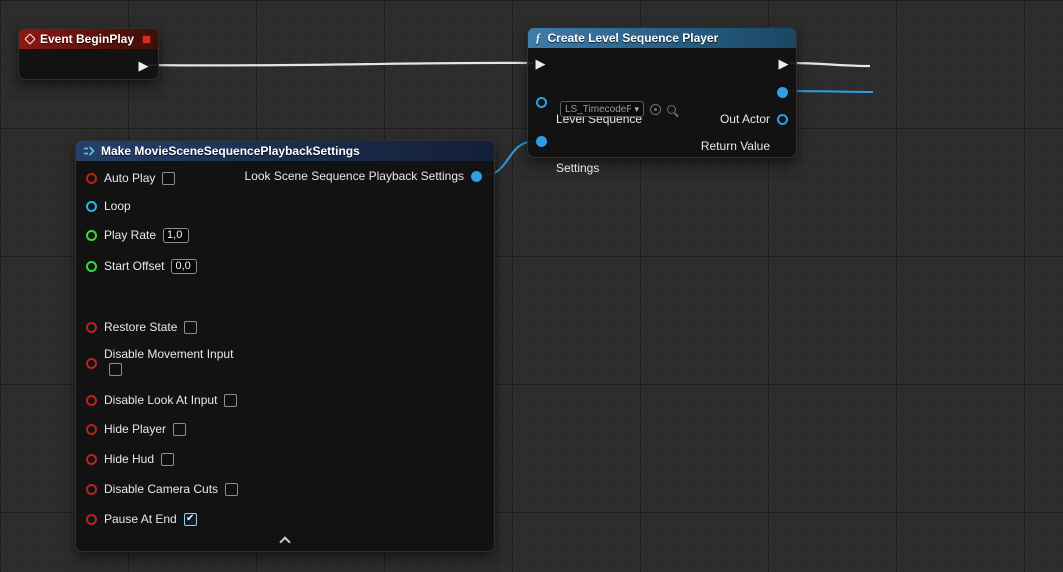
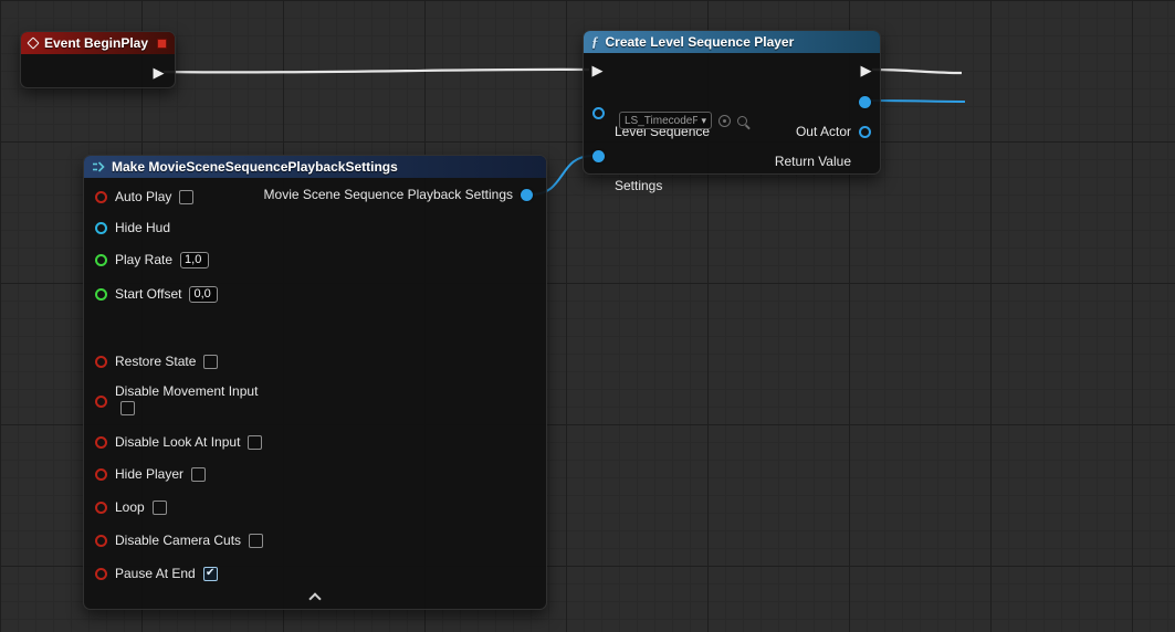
  Event BeginPlay
  ƒ
  Create Level Sequence Player
  Level Sequence
  LS_TimecodeP
  Settings
  Out Actor
  Return Value
  Make MovieSceneSequencePlaybackSettings
- Look Scene Sequence Playback Settings
+ Movie Scene Sequence Playback Settings
  Auto Play
- Loop
+ Hide Hud
  Play Rate
  1,0
  Start Offset
  0,0
  Restore State
  Disable Movement Input
  Disable Look At Input
  Hide Player
- Hide Hud
+ Loop
  Disable Camera Cuts
  Pause At End
